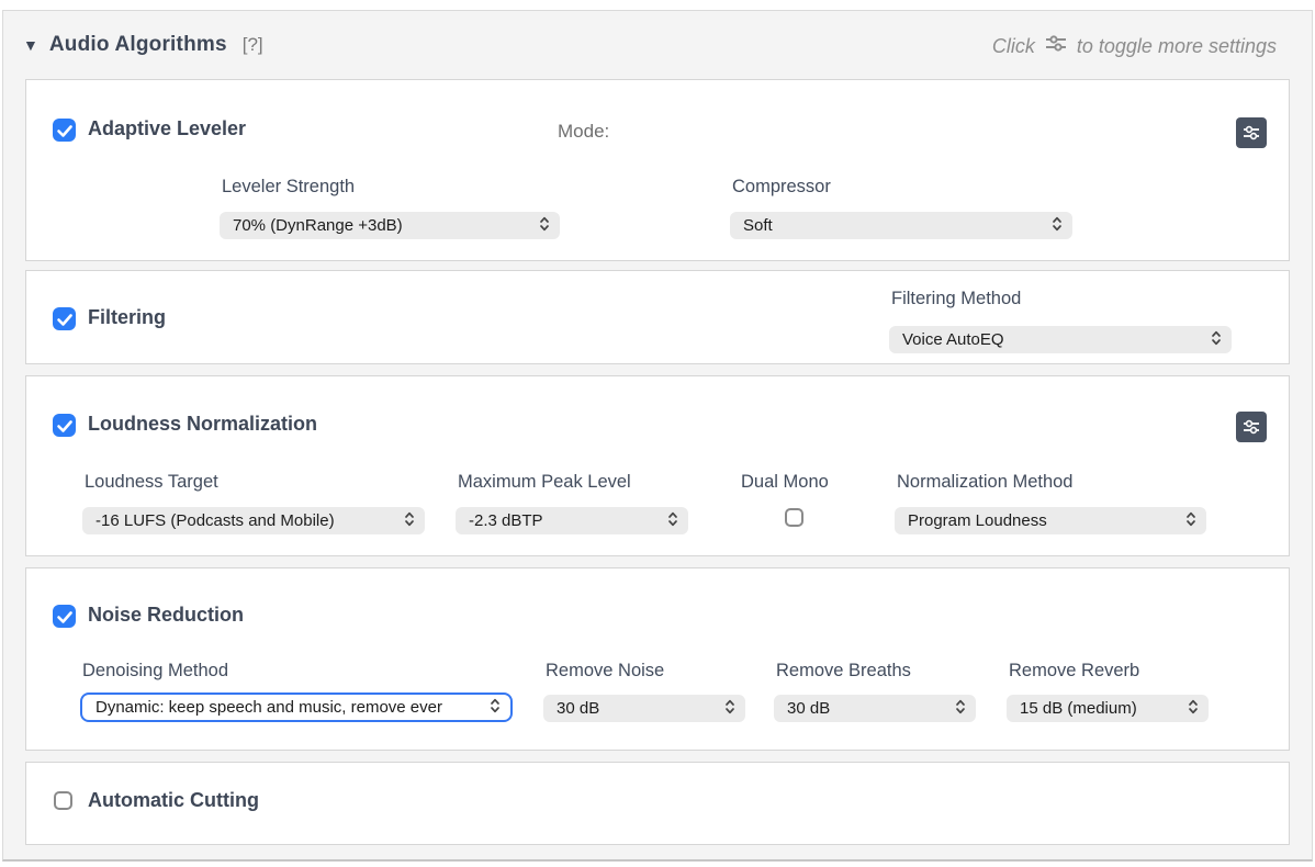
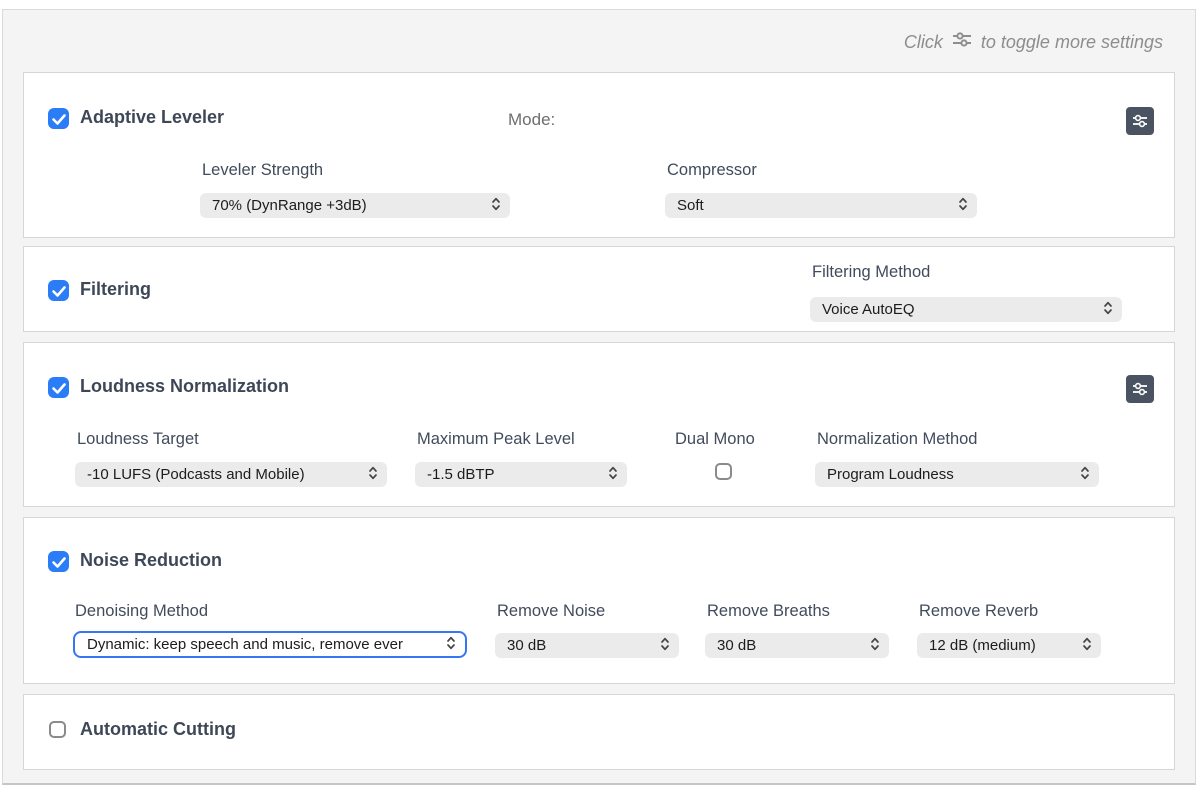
- ▼
- Audio Algorithms
- [?]
  Click
  to toggle more settings
  Adaptive Leveler
  Mode:
  Leveler Strength
  70% (DynRange +3dB)
  Compressor
  Soft
  Filtering
  Filtering Method
  Voice AutoEQ
  Loudness Normalization
  Loudness Target
- -16 LUFS (Podcasts and Mobile)
+ -10 LUFS (Podcasts and Mobile)
  Maximum Peak Level
- -2.3 dBTP
+ -1.5 dBTP
  Dual Mono
  Normalization Method
  Program Loudness
  Noise Reduction
  Denoising Method
  Dynamic: keep speech and music, remove ever
  Remove Noise
  30 dB
  Remove Breaths
  30 dB
  Remove Reverb
- 15 dB (medium)
+ 12 dB (medium)
  Automatic Cutting
